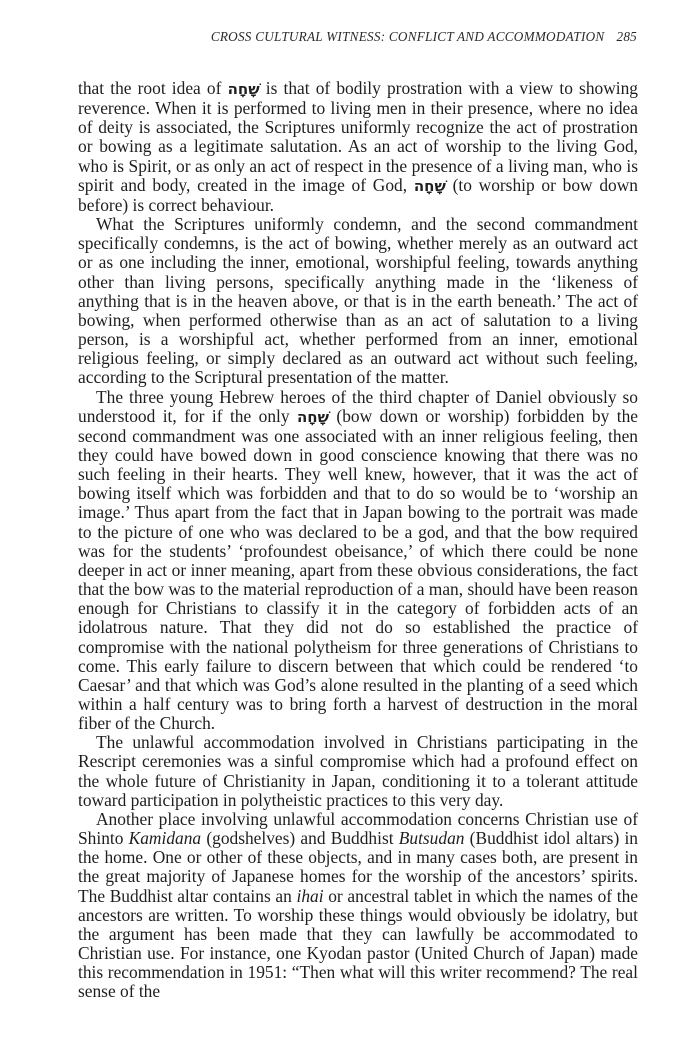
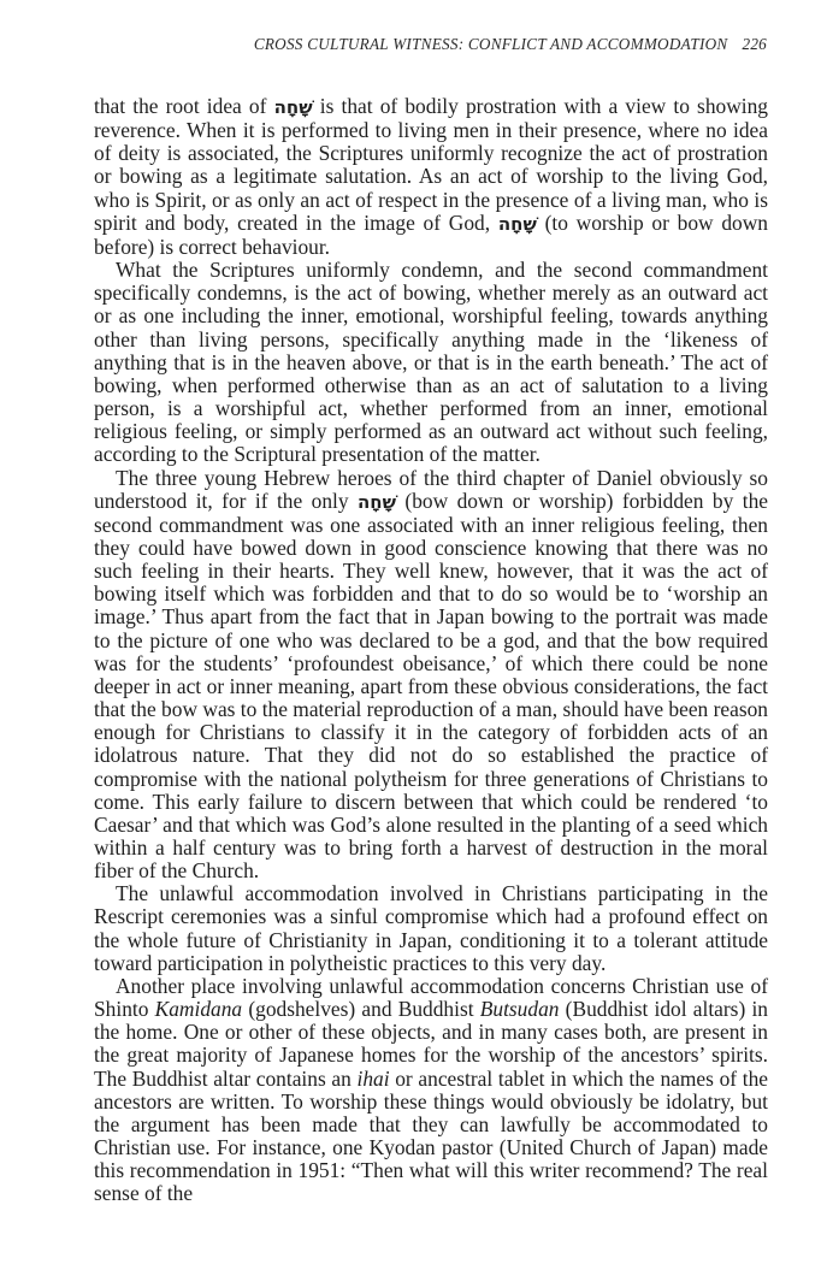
- CROSS CULTURAL WITNESS: CONFLICT AND ACCOMMODATION 285
+ CROSS CULTURAL WITNESS: CONFLICT AND ACCOMMODATION 226
  that the root idea of שָׁחָה is that of bodily prostration with a view to showing reverence. When it is performed to living men in their presence, where no idea of deity is associated, the Scriptures uniformly recognize the act of prostration or bowing as a legitimate salutation. As an act of worship to the living God, who is Spirit, or as only an act of respect in the presence of a living man, who is spirit and body, created in the image of God, שָׁחָה (to worship or bow down before) is correct behaviour.
- What the Scriptures uniformly condemn, and the second commandment specifically condemns, is the act of bowing, whether merely as an outward act or as one including the inner, emotional, worshipful feeling, towards anything other than living persons, specifically anything made in the ‘likeness of anything that is in the heaven above, or that is in the earth beneath.’ The act of bowing, when performed otherwise than as an act of salutation to a living person, is a worshipful act, whether performed from an inner, emotional religious feeling, or simply declared as an outward act without such feeling, according to the Scriptural presentation of the matter.
+ What the Scriptures uniformly condemn, and the second commandment specifically condemns, is the act of bowing, whether merely as an outward act or as one including the inner, emotional, worshipful feeling, towards anything other than living persons, specifically anything made in the ‘likeness of anything that is in the heaven above, or that is in the earth beneath.’ The act of bowing, when performed otherwise than as an act of salutation to a living person, is a worshipful act, whether performed from an inner, emotional religious feeling, or simply performed as an outward act without such feeling, according to the Scriptural presentation of the matter.
  The three young Hebrew heroes of the third chapter of Daniel obviously so understood it, for if the only שָׁחָה (bow down or worship) forbidden by the second commandment was one associated with an inner religious feeling, then they could have bowed down in good conscience knowing that there was no such feeling in their hearts. They well knew, however, that it was the act of bowing itself which was forbidden and that to do so would be to ‘worship an image.’ Thus apart from the fact that in Japan bowing to the portrait was made to the picture of one who was declared to be a god, and that the bow required was for the students’ ‘profoundest obeisance,’ of which there could be none deeper in act or inner meaning, apart from these obvious considerations, the fact that the bow was to the material reproduction of a man, should have been reason enough for Christians to classify it in the category of forbidden acts of an idolatrous nature. That they did not do so established the practice of compromise with the national polytheism for three generations of Christians to come. This early failure to discern between that which could be rendered ‘to Caesar’ and that which was God’s alone resulted in the planting of a seed which within a half century was to bring forth a harvest of destruction in the moral fiber of the Church.
  The unlawful accommodation involved in Christians participating in the Rescript ceremonies was a sinful compromise which had a profound effect on the whole future of Christianity in Japan, conditioning it to a tolerant attitude toward participation in polytheistic practices to this very day.
  Another place involving unlawful accommodation concerns Christian use of Shinto Kamidana (godshelves) and Buddhist Butsudan (Buddhist idol altars) in the home. One or other of these objects, and in many cases both, are present in the great majority of Japanese homes for the worship of the ancestors’ spirits. The Buddhist altar contains an ihai or ancestral tablet in which the names of the ancestors are written. To worship these things would obviously be idolatry, but the argument has been made that they can lawfully be accommodated to Christian use. For instance, one Kyodan pastor (United Church of Japan) made this recommendation in 1951: “Then what will this writer recommend? The real sense of the
